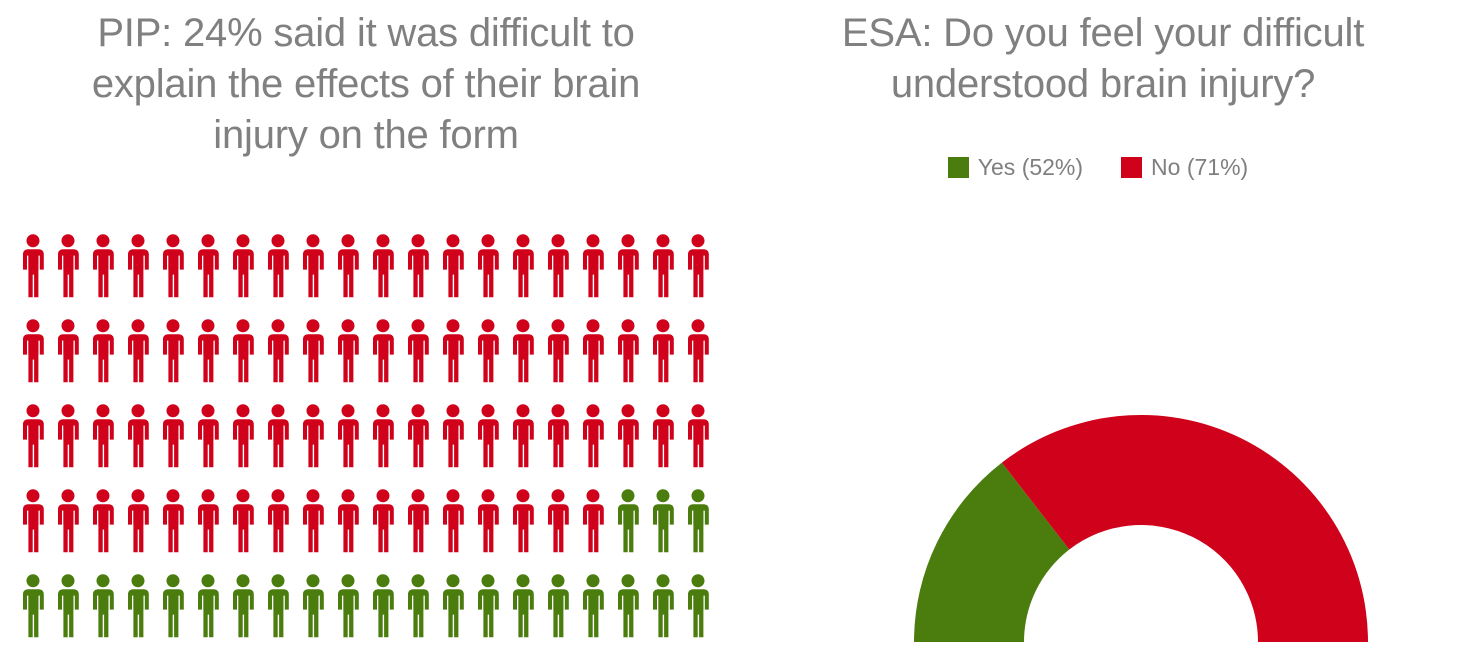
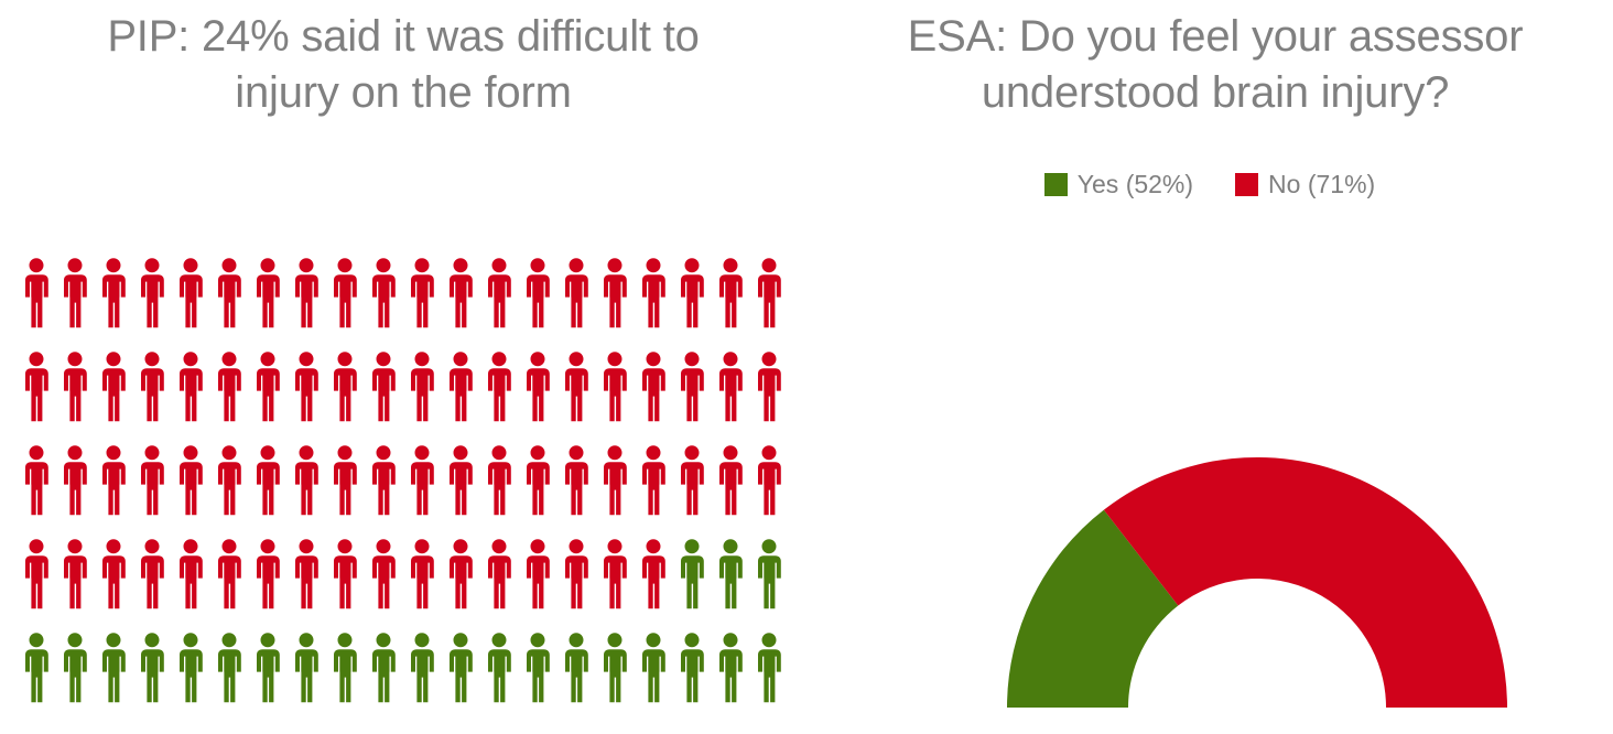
  PIP: 24% said it was difficult to
- explain the effects of their brain
  injury on the form
- ESA: Do you feel your difficult
+ ESA: Do you feel your assessor
  understood brain injury?
  Yes (52%)
  No (71%)
